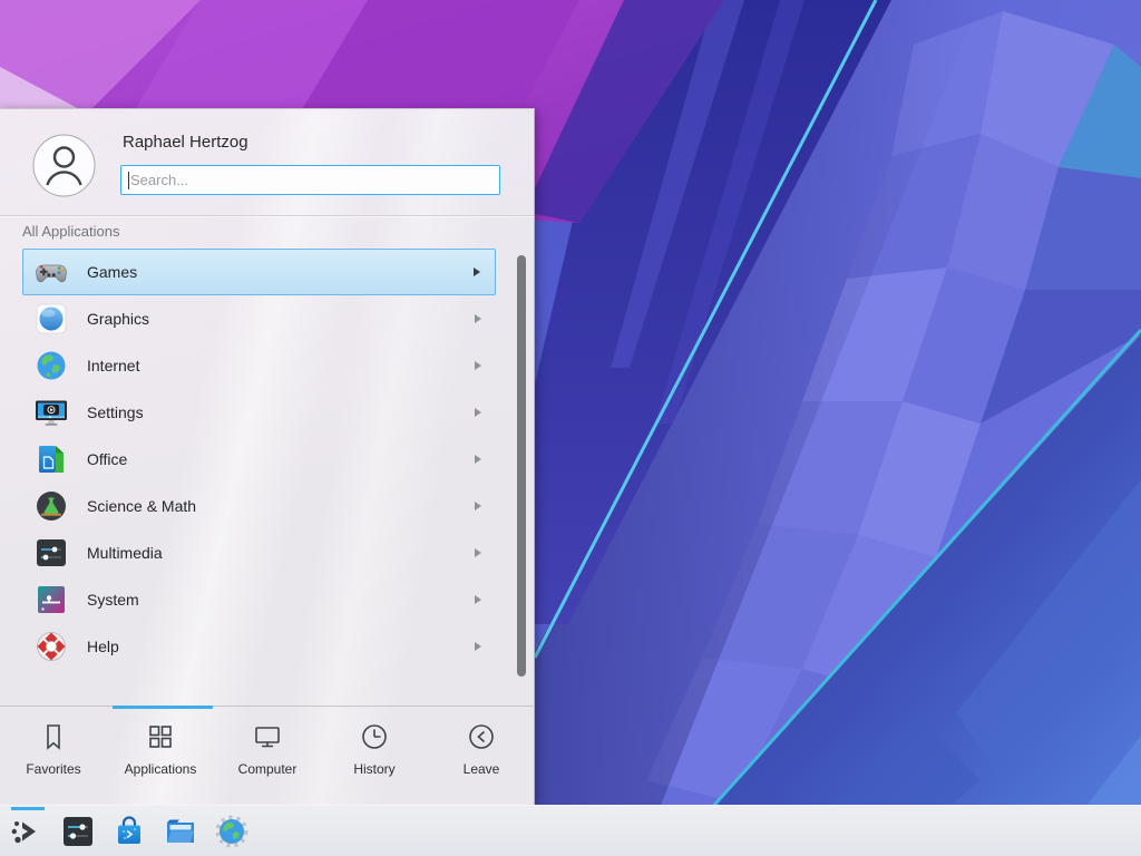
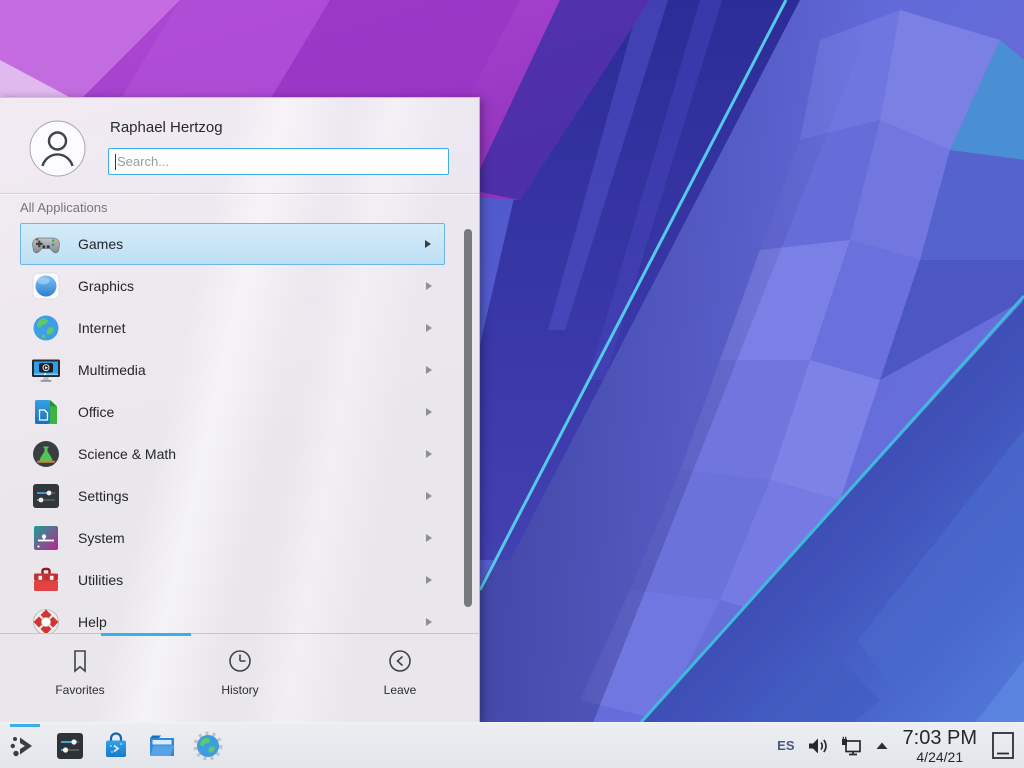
  Raphael Hertzog
  Search...
  All Applications
  Games
  Graphics
  Internet
- Settings
+ Multimedia
  Office
  Science & Math
- Multimedia
+ Settings
  System
+ Utilities
  Help
  Favorites
- Applications
- Computer
  History
  Leave
+ ES
+ 7:03 PM
+ 4/24/21
